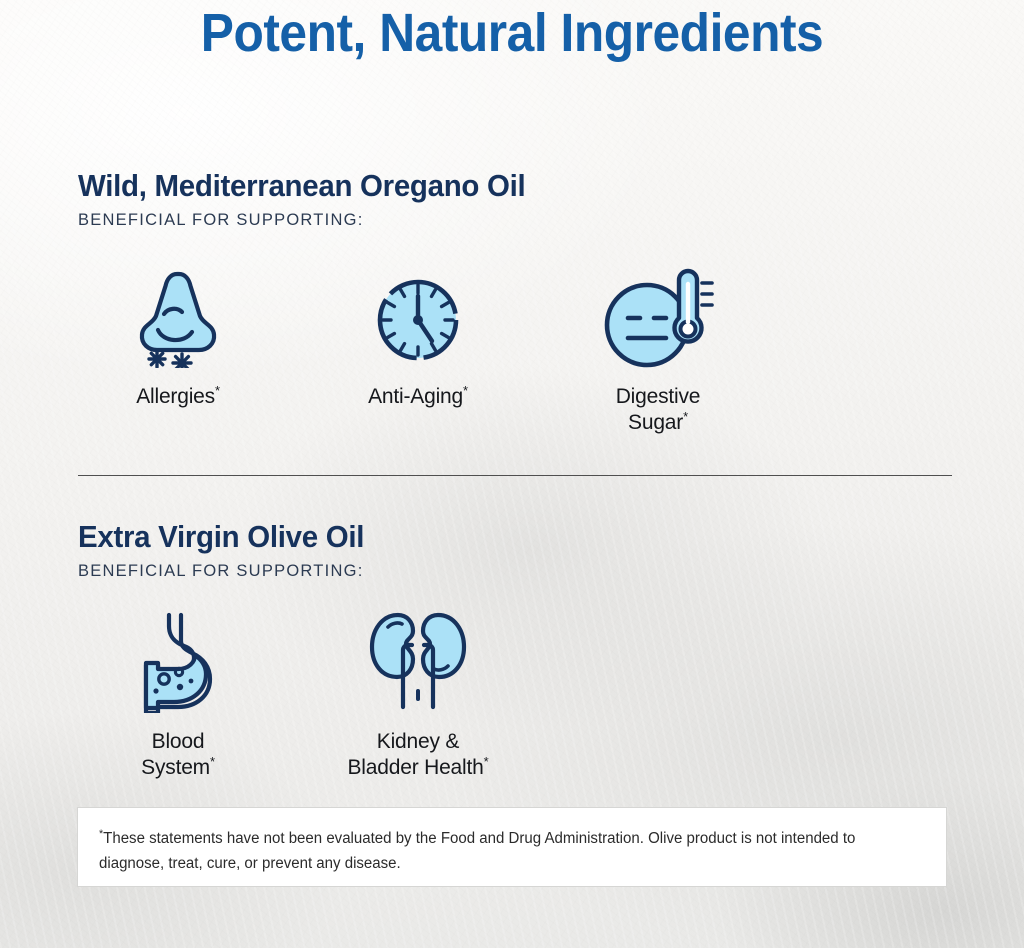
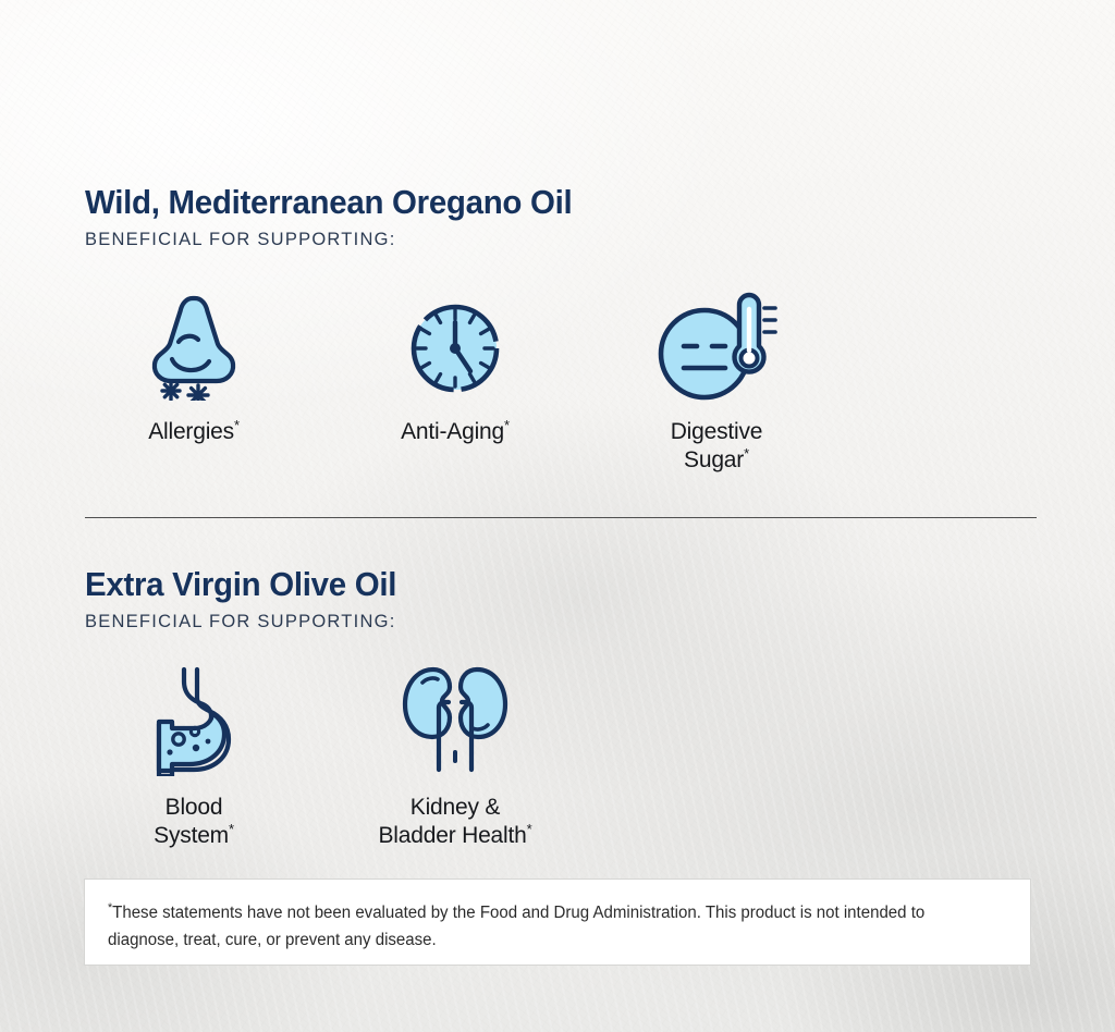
- Potent, Natural Ingredients
  Wild, Mediterranean Oregano Oil
  BENEFICIAL FOR SUPPORTING:
  Allergies*
  Anti-Aging*
  Digestive
  Sugar*
  Extra Virgin Olive Oil
  BENEFICIAL FOR SUPPORTING:
  Blood
  System*
  Kidney &
  Bladder Health*
- *These statements have not been evaluated by the Food and Drug Administration. Olive product is not intended to diagnose, treat, cure, or prevent any disease.
+ *These statements have not been evaluated by the Food and Drug Administration. This product is not intended to diagnose, treat, cure, or prevent any disease.
